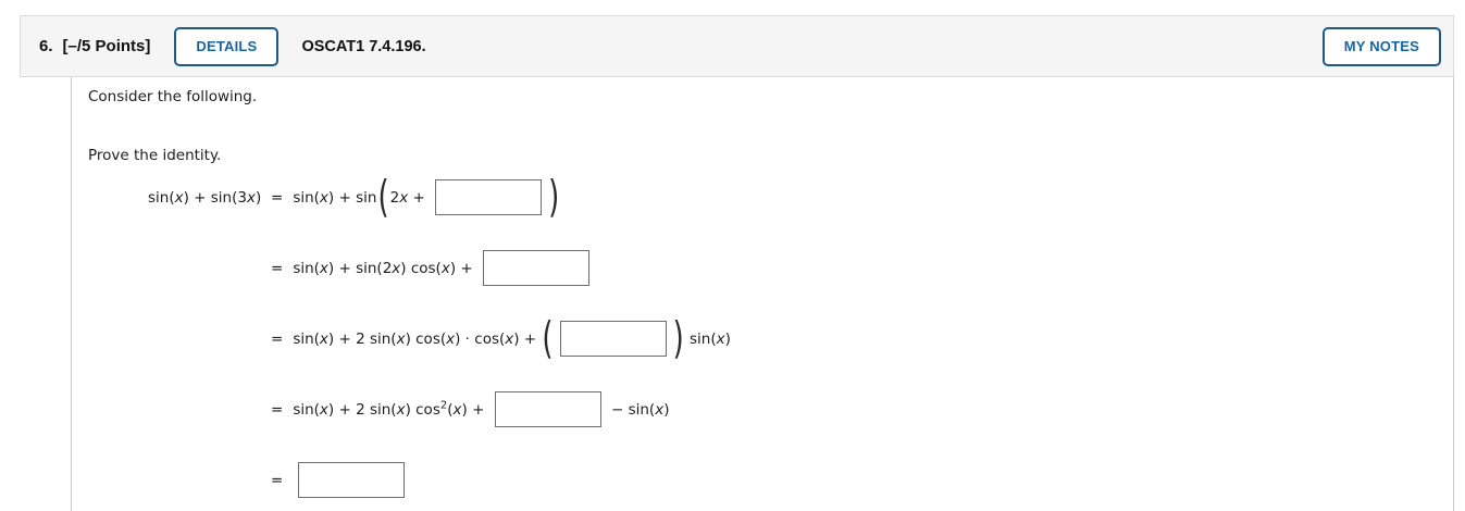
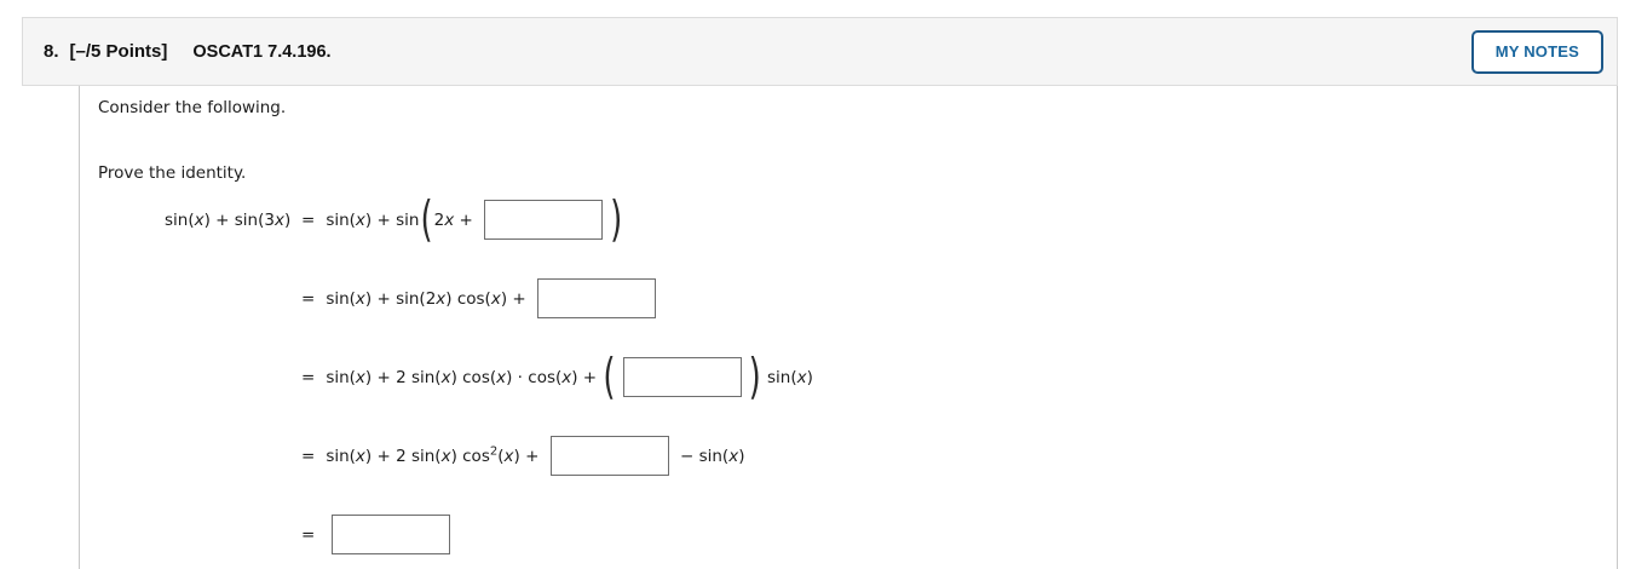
- 6.
+ 8.
  [–/5 Points]
- DETAILS
  OSCAT1 7.4.196.
  MY NOTES
  Consider the following.
  Prove the identity.
  sin(x) + sin(3x)
  =
  sin(x) + sin
  (
  2x +
  )
  =
  sin(x) + sin(2x) cos(x) +
  =
  sin(x) + 2 sin(x) cos(x) · cos(x) +
  (
  )
  sin(x)
  =
  sin(x) + 2 sin(x) cos2(x) +
  − sin(x)
  =
